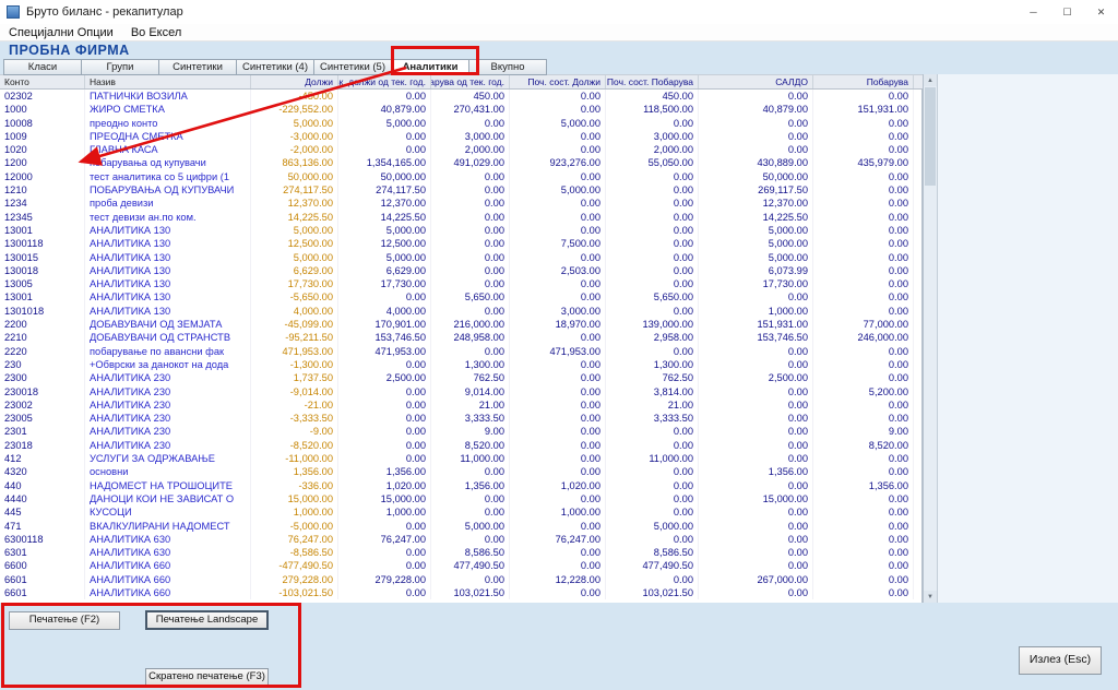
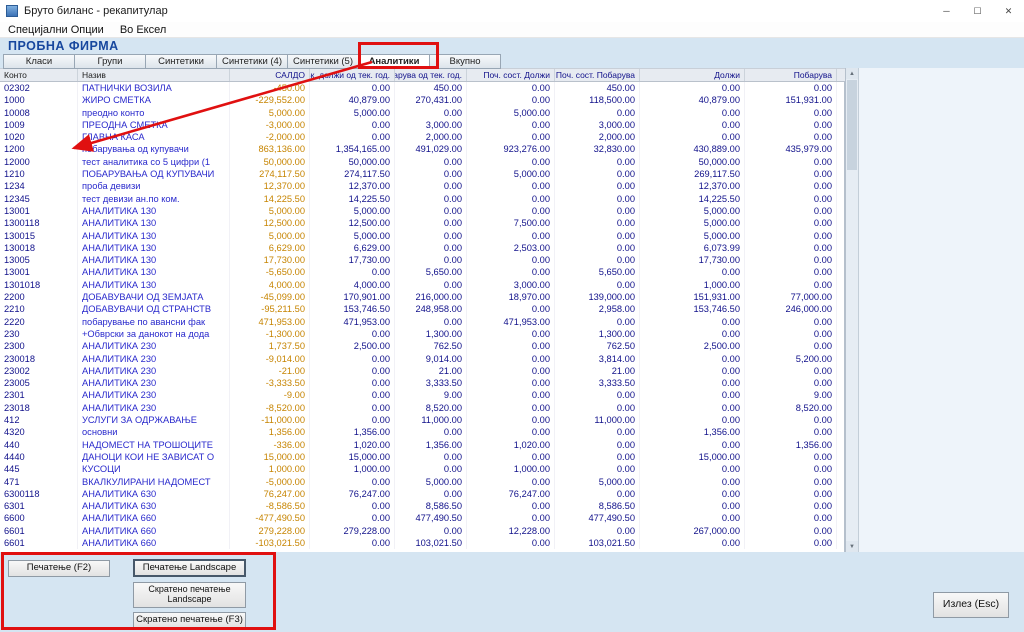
  Бруто биланс - рекапитулар
  ─
  ☐
  ✕
  Специјални Опции
  Во Ексел
  ПРОБНА ФИРМА
  Класи
  Групи
  Синтетики
  Синтетики (4)
  Синтетики (5)
  Аналитики
  Вкупно
  Конто
  Назив
- Должи
+ САЛДО
  к. джи од тек. год.
  арува од тек. год.
  Поч. сост. Должи
  Поч. сост. Побарува
- САЛДО
+ Должи
  Побарува
  02302
  ПАТНИЧКИ ВОЗИЛА
  -0.00
  0.00
  450.00
  0.00
  450.00
  0.00
  0.00
  1000
  ЖИРО СМЕТКА
  -229,552.00
  40,879.00
  270,431.00
  0.00
  118,500.00
  40,879.00
  151,931.00
  10008
  преодно конто
  5,000.00
  5,000.00
  0.00
  5,000.00
  0.00
  0.00
  0.00
  1009
  ПРЕОДНА СМЕКА
  -3,000.00
  0.00
  3,000.00
  0.00
  3,000.00
  0.00
  0.00
  1020
  ГЛАВ КАСА
  -2,000.00
  0.00
  2,000.00
  0.00
  2,000.00
  0.00
  0.00
  1200
  побарувања од купувачи
  863,136.00
  1,354,165.00
  491,029.00
  923,276.00
- 55,050.00
+ 32,830.00
  430,889.00
  435,979.00
  12000
  тест аналитика со 5 цифри (1
  50,000.00
  50,000.00
  0.00
  0.00
  0.00
  50,000.00
  0.00
  1210
  ПОБАРУВАЊА ОД КУПУВАЧИ
  274,117.50
  274,117.50
  0.00
  5,000.00
  0.00
  269,117.50
  0.00
  1234
  проба девизи
  12,370.00
  12,370.00
  0.00
  0.00
  0.00
  12,370.00
  0.00
  12345
  тест девизи ан.по ком.
  14,225.50
  14,225.50
  0.00
  0.00
  0.00
  14,225.50
  0.00
  13001
  АНАЛИТИКА 130
  5,000.00
  5,000.00
  0.00
  0.00
  0.00
  5,000.00
  0.00
  1300118
  АНАЛИТИКА 130
  12,500.00
  12,500.00
  0.00
  7,500.00
  0.00
  5,000.00
  0.00
  130015
  АНАЛИТИКА 130
  5,000.00
  5,000.00
  0.00
  0.00
  0.00
  5,000.00
  0.00
  130018
  АНАЛИТИКА 130
  6,629.00
  6,629.00
  0.00
  2,503.00
  0.00
  6,073.99
  0.00
  13005
  АНАЛИТИКА 130
  17,730.00
  17,730.00
  0.00
  0.00
  0.00
  17,730.00
  0.00
  13001
  АНАЛИТИКА 130
  -5,650.00
  0.00
  5,650.00
  0.00
  5,650.00
  0.00
  0.00
  1301018
  АНАЛИТИКА 130
  4,000.00
  4,000.00
  0.00
  3,000.00
  0.00
  1,000.00
  0.00
  2200
  ДОБАВУВАЧИ ОД ЗЕМЈАТА
  -45,099.00
  170,901.00
  216,000.00
  18,970.00
  139,000.00
  151,931.00
  77,000.00
  2210
  ДОБАВУВАЧИ ОД СТРАНСТВ
  -95,211.50
  153,746.50
  248,958.00
  0.00
  2,958.00
  153,746.50
  246,000.00
  2220
  побарување по авансни фак
  471,953.00
  471,953.00
  0.00
  471,953.00
  0.00
  0.00
  0.00
  230
  +Обврски за данокот на дода
  -1,300.00
  0.00
  1,300.00
  0.00
  1,300.00
  0.00
  0.00
  2300
  АНАЛИТИКА 230
  1,737.50
  2,500.00
  762.50
  0.00
  762.50
  2,500.00
  0.00
  230018
  АНАЛИТИКА 230
  -9,014.00
  0.00
  9,014.00
  0.00
  3,814.00
  0.00
  5,200.00
  23002
  АНАЛИТИКА 230
  -21.00
  0.00
  21.00
  0.00
  21.00
  0.00
  0.00
  23005
  АНАЛИТИКА 230
  -3,333.50
  0.00
  3,333.50
  0.00
  3,333.50
  0.00
  0.00
  2301
  АНАЛИТИКА 230
  -9.00
  0.00
  9.00
  0.00
  0.00
  0.00
  9.00
  23018
  АНАЛИТИКА 230
  -8,520.00
  0.00
  8,520.00
  0.00
  0.00
  0.00
  8,520.00
  412
  УСЛУГИ ЗА ОДРЖАВАЊЕ
  -11,000.00
  0.00
  11,000.00
  0.00
  11,000.00
  0.00
  0.00
  4320
  основни
  1,356.00
  1,356.00
  0.00
  0.00
  0.00
  1,356.00
  0.00
  440
  НАДОМЕСТ НА ТРОШОЦИТЕ
  -336.00
  1,020.00
  1,356.00
  1,020.00
  0.00
  0.00
  1,356.00
  4440
  ДАНОЦИ КОИ НЕ ЗАВИСАТ О
  15,000.00
  15,000.00
  0.00
  0.00
  0.00
  15,000.00
  0.00
  445
  КУСОЦИ
  1,000.00
  1,000.00
  0.00
  1,000.00
  0.00
  0.00
  0.00
  471
  ВКАЛКУЛИРАНИ НАДОМЕСТ
  -5,000.00
  0.00
  5,000.00
  0.00
  5,000.00
  0.00
  0.00
  6300118
  АНАЛИТИКА 630
  76,247.00
  76,247.00
  0.00
  76,247.00
  0.00
  0.00
  0.00
  6301
  АНАЛИТИКА 630
  -8,586.50
  0.00
  8,586.50
  0.00
  8,586.50
  0.00
  0.00
  6600
  АНАЛИТИКА 660
  -477,490.50
  0.00
  477,490.50
  0.00
  477,490.50
  0.00
  0.00
  6601
  АНАЛИТИКА 660
  279,228.00
  279,228.00
  0.00
  12,228.00
  0.00
  267,000.00
  0.00
  6601
  АНАЛИТИКА 660
  -103,021.50
  0.00
  103,021.50
  0.00
  103,021.50
  0.00
  0.00
  Печатење (F2)
  Печатење Landscape
+ Скратено печатење Landscape
  Скратено печатење (F3)
  Излез (Esc)
